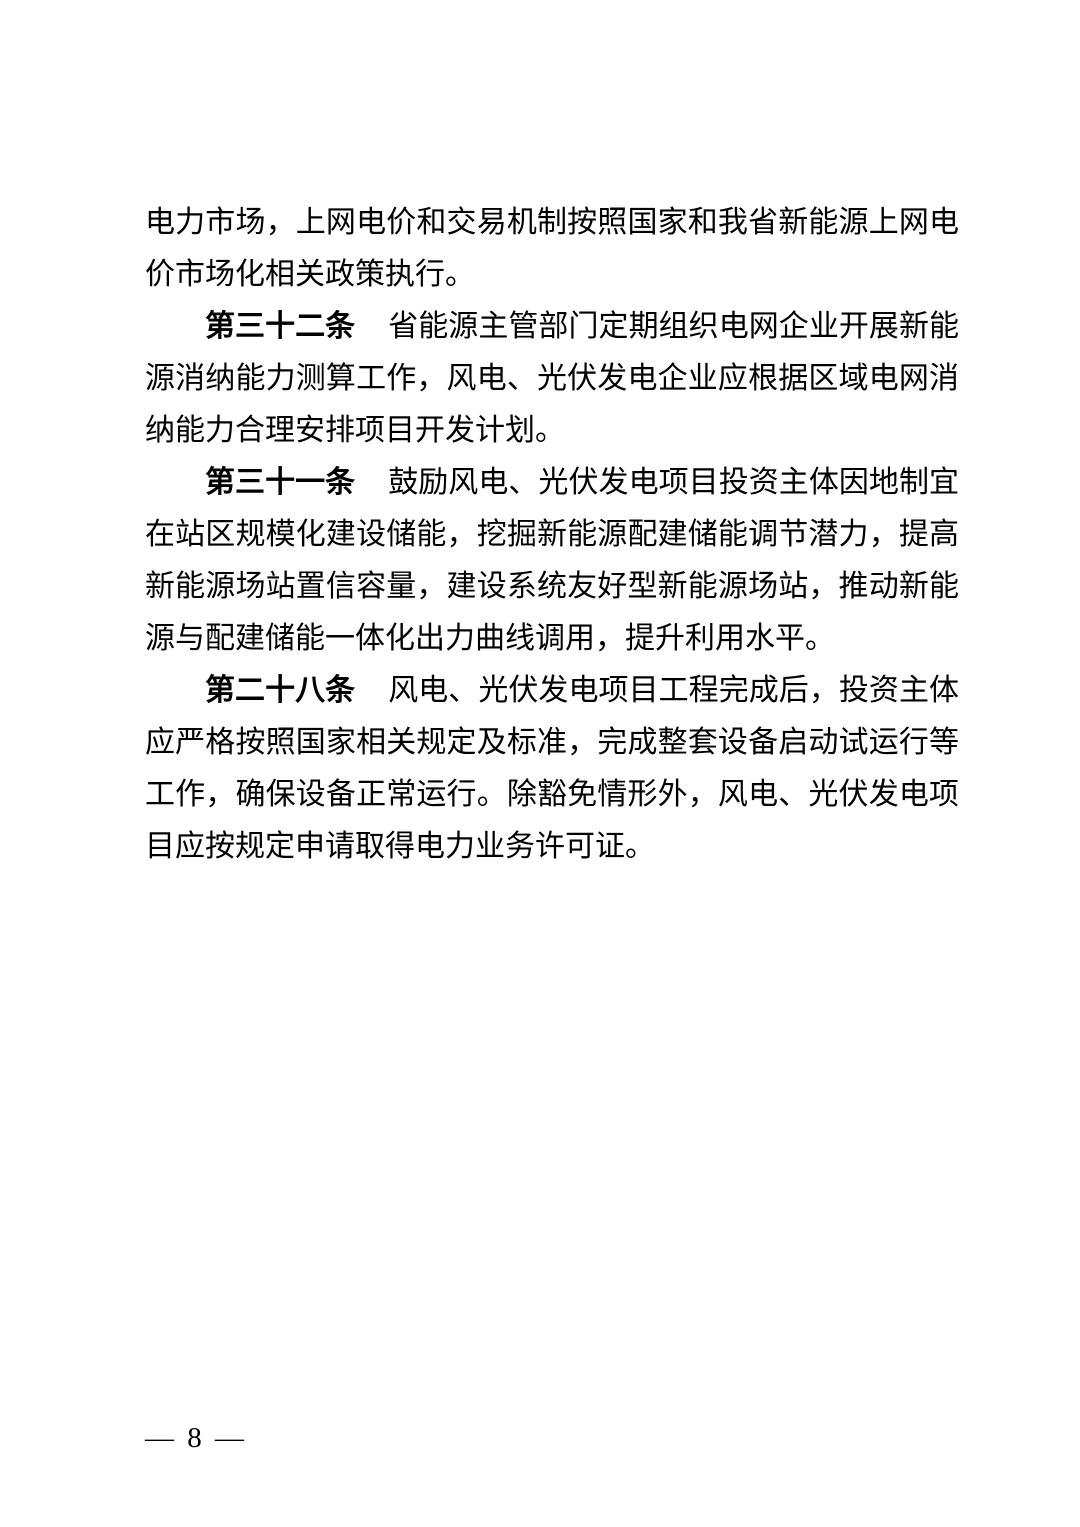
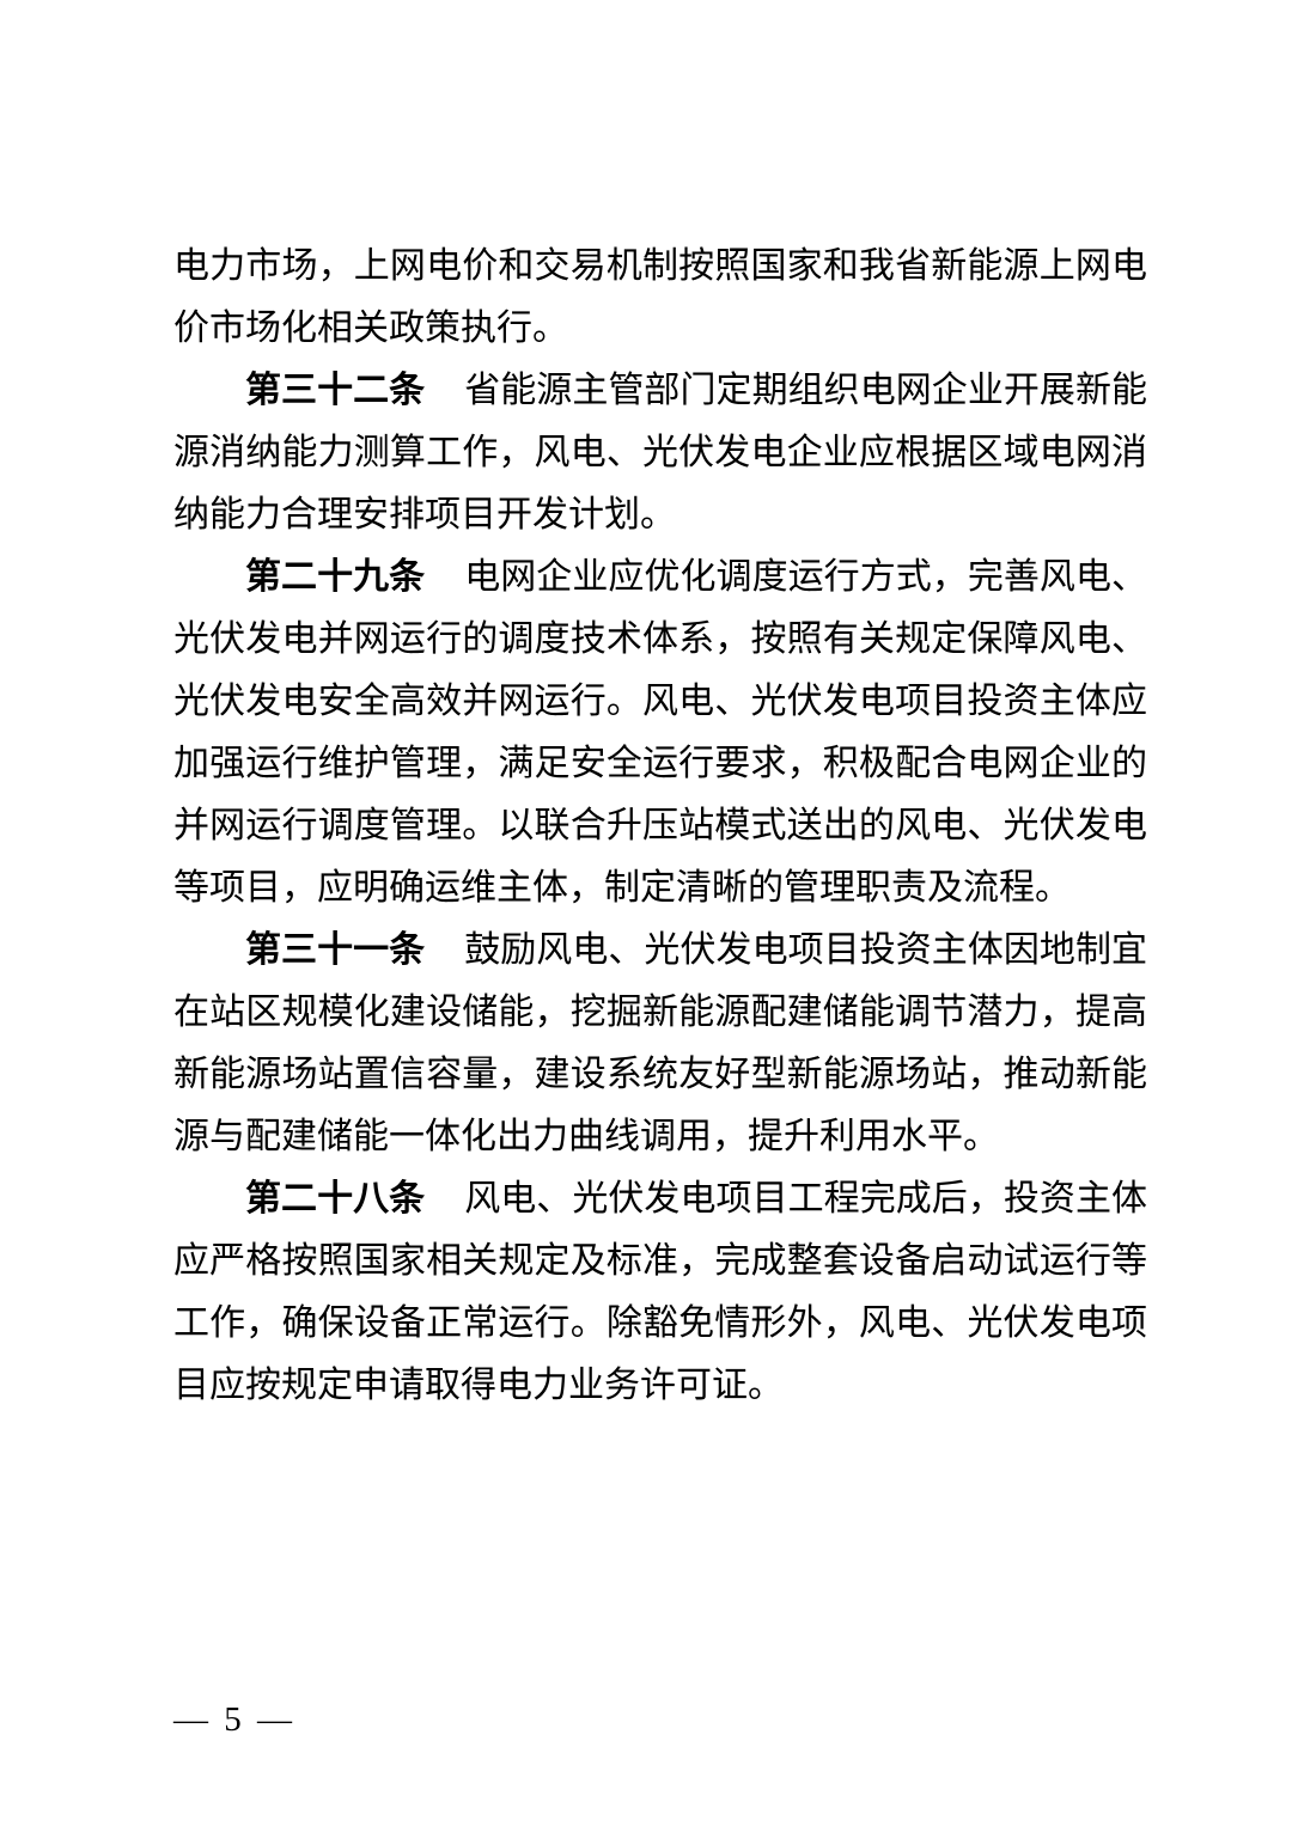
  电力市场，上网电价和交易机制按照国家和我省新能源上网电价市场化相关政策执行。
  第三十二条 省能源主管部门定期组织电网企业开展新能源消纳能力测算工作，风电、光伏发电企业应根据区域电网消纳能力合理安排项目开发计划。
+ 第二十九条 电网企业应优化调度运行方式，完善风电、光伏发电并网运行的调度技术体系，按照有关规定保障风电、光伏发电安全高效并网运行。风电、光伏发电项目投资主体应加强运行维护管理，满足安全运行要求，积极配合电网企业的并网运行调度管理。以联合升压站模式送出的风电、光伏发电等项目，应明确运维主体，制定清晰的管理职责及流程。
  第三十一条 鼓励风电、光伏发电项目投资主体因地制宜在站区规模化建设储能，挖掘新能源配建储能调节潜力，提高新能源场站置信容量，建设系统友好型新能源场站，推动新能源与配建储能一体化出力曲线调用，提升利用水平。
  第二十八条 风电、光伏发电项目工程完成后，投资主体应严格按照国家相关规定及标准，完成整套设备启动试运行等工作，确保设备正常运行。除豁免情形外，风电、光伏发电项目应按规定申请取得电力业务许可证。
- — 8 —
+ — 5 —
